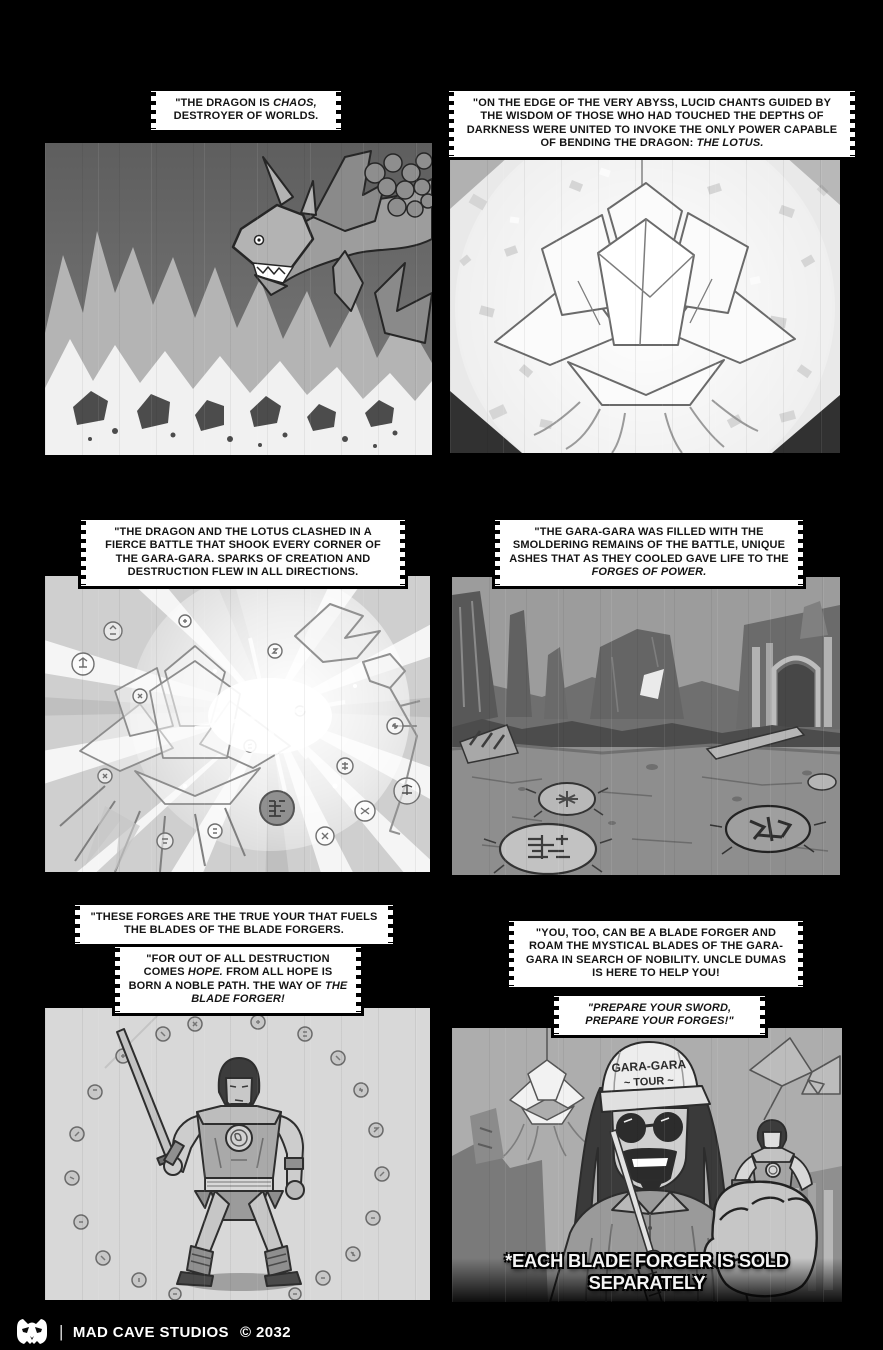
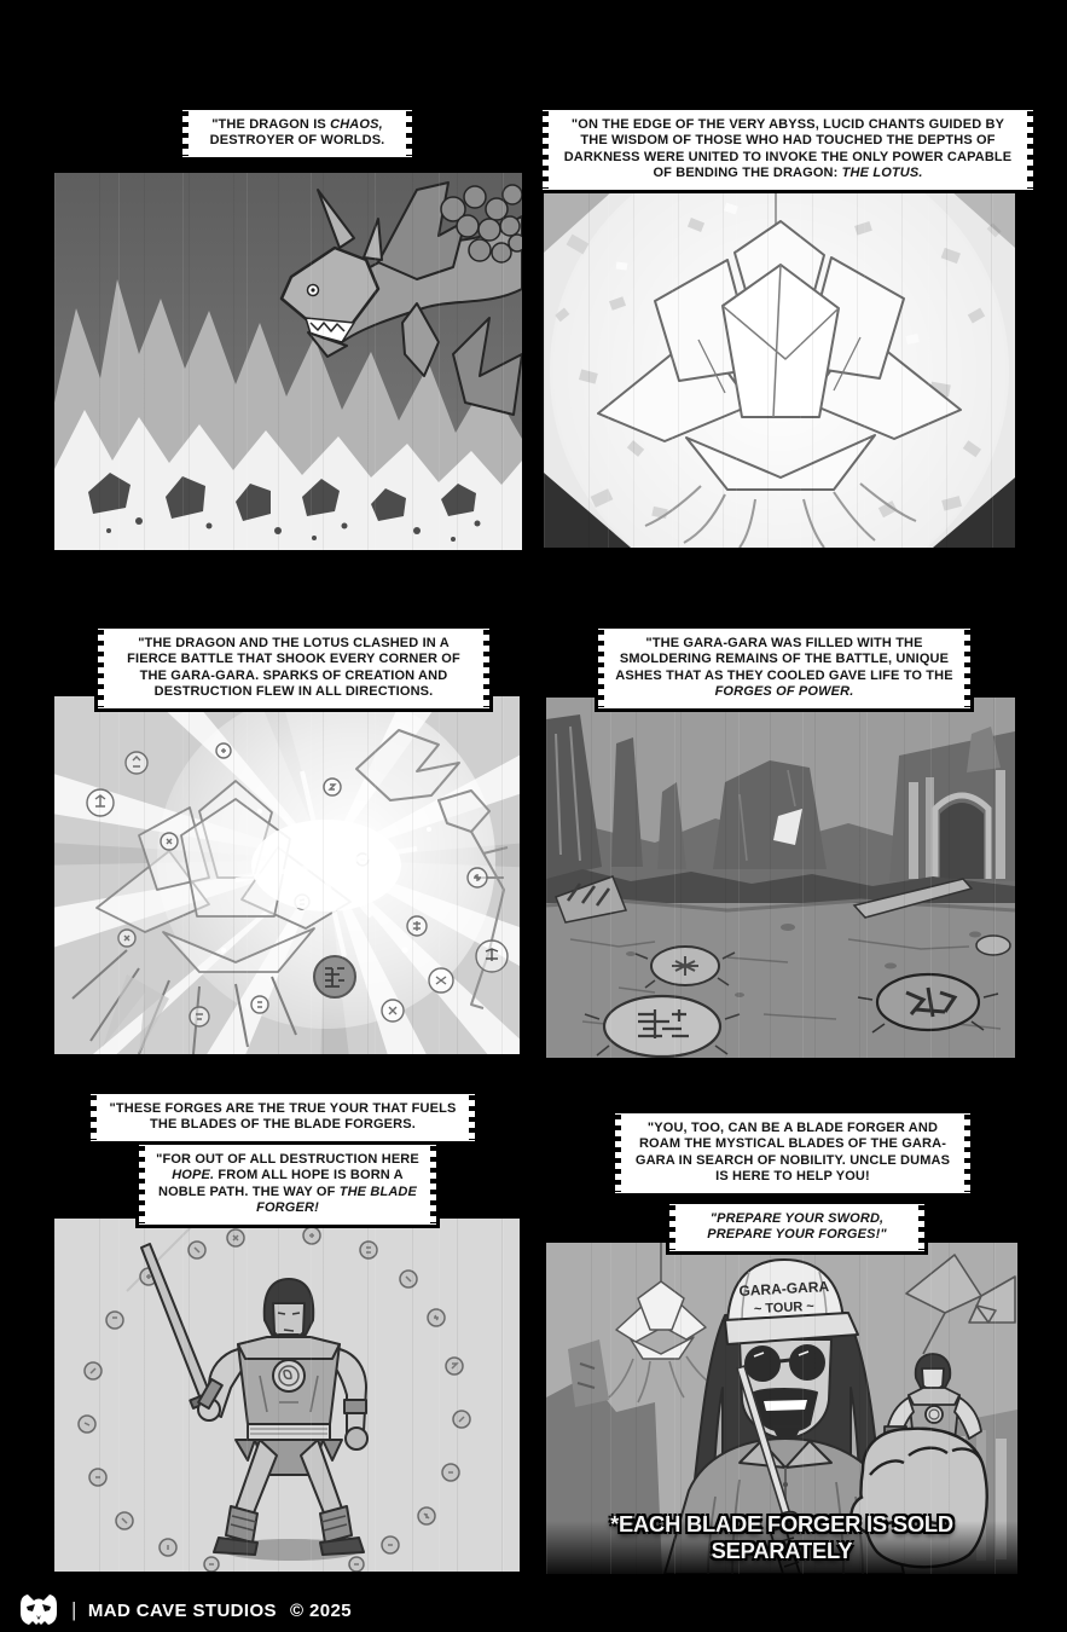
  "THE DRAGON IS CHAOS, DESTROYER OF WORLDS.
  "ON THE EDGE OF THE VERY ABYSS, LUCID CHANTS GUIDED BY THE WISDOM OF THOSE WHO HAD TOUCHED THE DEPTHS OF DARKNESS WERE UNITED TO INVOKE THE ONLY POWER CAPABLE OF BENDING THE DRAGON: THE LOTUS.
  "THE DRAGON AND THE LOTUS CLASHED IN A FIERCE BATTLE THAT SHOOK EVERY CORNER OF THE GARA-GARA. SPARKS OF CREATION AND DESTRUCTION FLEW IN ALL DIRECTIONS.
  "THE GARA-GARA WAS FILLED WITH THE SMOLDERING REMAINS OF THE BATTLE, UNIQUE ASHES THAT AS THEY COOLED GAVE LIFE TO THE FORGES OF POWER.
  "THESE FORGES ARE THE TRUE YOUR THAT FUELS THE BLADES OF THE BLADE FORGERS.
- "FOR OUT OF ALL DESTRUCTION COMES HOPE. FROM ALL HOPE IS BORN A NOBLE PATH. THE WAY OF THE BLADE FORGER!
+ "FOR OUT OF ALL DESTRUCTION HERE HOPE. FROM ALL HOPE IS BORN A NOBLE PATH. THE WAY OF THE BLADE FORGER!
  "YOU, TOO, CAN BE A BLADE FORGER AND ROAM THE MYSTICAL BLADES OF THE GARA-GARA IN SEARCH OF NOBILITY. UNCLE DUMAS IS HERE TO HELP YOU!
  "PREPARE YOUR SWORD, PREPARE YOUR FORGES!"
  *EACH BLADE FORGER IS SOLD SEPARATELY
  |
  MAD CAVE STUDIOS
- © 2032
+ © 2025
